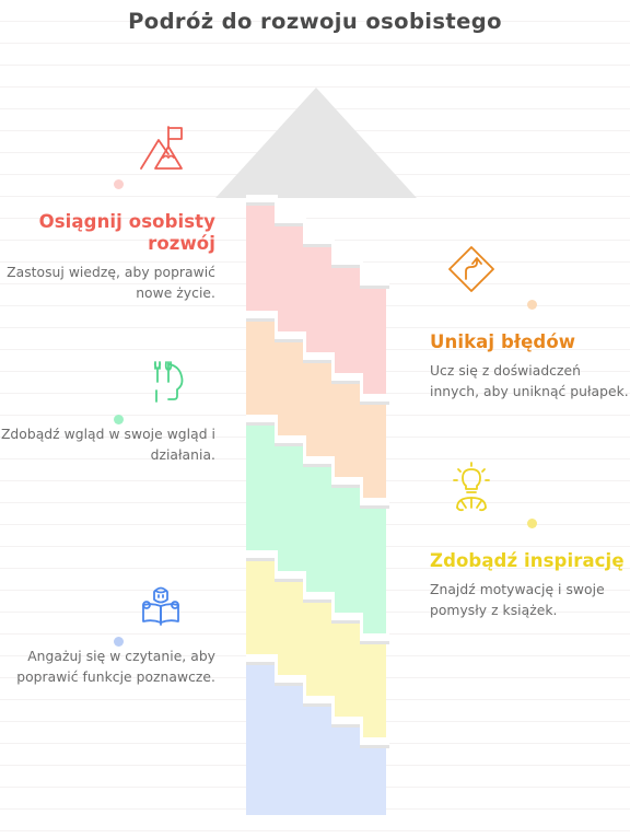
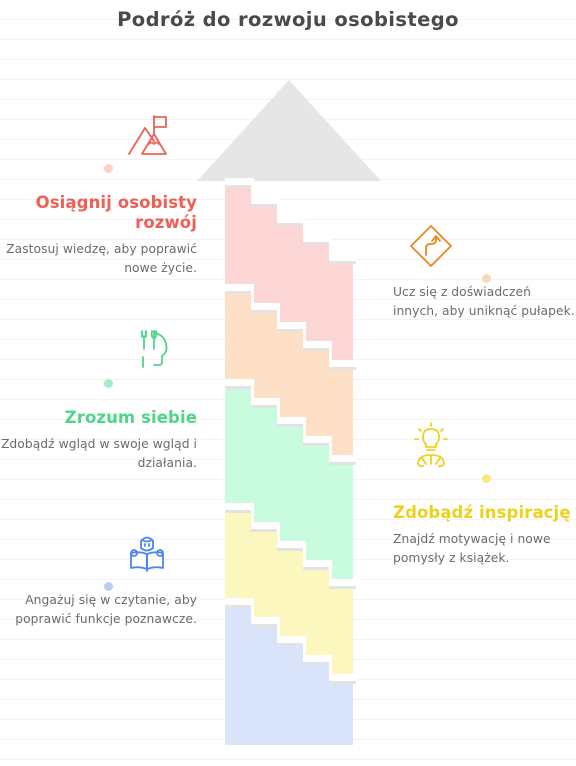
  Podróż do rozwoju osobistego
  Osiągnij osobisty rozwój
  Zastosuj wiedzę, aby poprawić nowe życie.
+ Zrozum siebie
  Zdobądź wgląd w swoje wgląd i działania.
  Angażuj się w czytanie, aby poprawić funkcje poznawcze.
- Unikaj błędów
  Ucz się z doświadczeń innych, aby uniknąć pułapek.
  Zdobądź inspirację
- Znajdź motywację i swoje pomysły z książek.
+ Znajdź motywację i nowe pomysły z książek.
